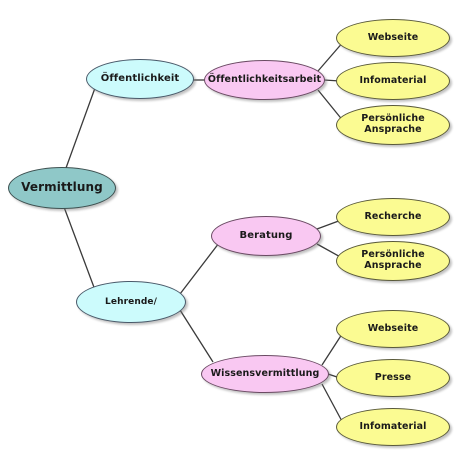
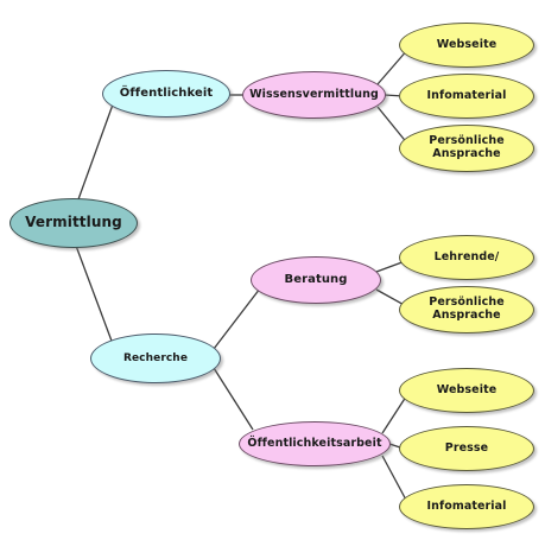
  Vermittlung
  Öffentlichkeit
- Lehrende/
+ Recherche
- Öffentlichkeitsarbeit
+ Wissensvermittlung
  Beratung
- Wissensvermittlung
+ Öffentlichkeitsarbeit
  Webseite
  Infomaterial
  Persönliche
  Ansprache
- Recherche
+ Lehrende/
  Persönliche
  Ansprache
  Webseite
  Presse
  Infomaterial
